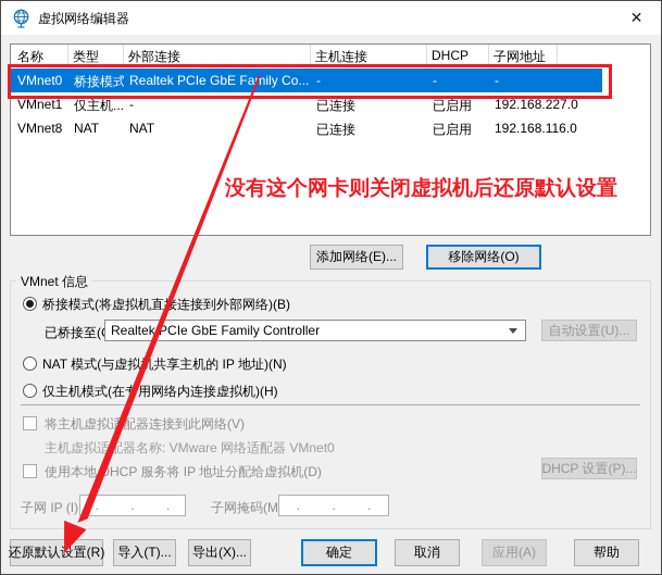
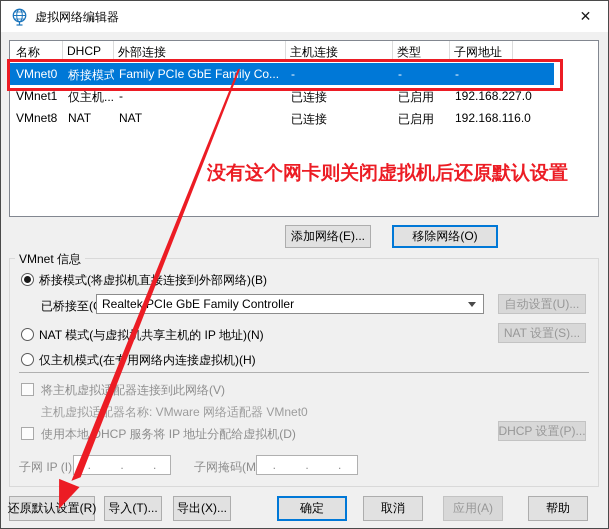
  虚拟网络编辑器
  ✕
  名称
- 类型
+ DHCP
  外部连接
  主机连接
- DHCP
+ 类型
  子网地址
  VMnet0
  桥接模式
- Realtek PCIe GbE Family Co...
+ Family PCIe GbE Family Co...
  -
  -
  -
  VMnet1
  仅主机...
  -
  已连接
  已启用
  192.168.227.0
  VMnet8
  NAT
  NAT
  已连接
  已启用
  192.168.116.0
  没有这个网卡则关闭虚拟机后还原默认设置
  添加网络(E)...
  移除网络(O)
  VMnet 信息
  桥接模式(将虚拟机直连接到外部网络)(B)
  Realtek PCIe GbE Family Controller
  自动设置(U)...
  NAT 模式(与虚拟共享主机的 IP 地址)(N)
+ NAT 设置(S)...
  仅主机模式(在用网络内连接虚拟机)(H)
  将主机虚拟适配器连接到此网络(V)
  主机虚拟适配器名称: VMware 网络适配器 VMnet0
  使用本地HCP 服务将 IP 地址分配给虚拟机(D)
  DHCP 设置(P)...
  子网 IP (I)
  . . .
  子网掩码(M
  . . .
  还原默认设置(R)
  导入(T)...
  导出(X)...
  确定
  取消
  应用(A)
  帮助
